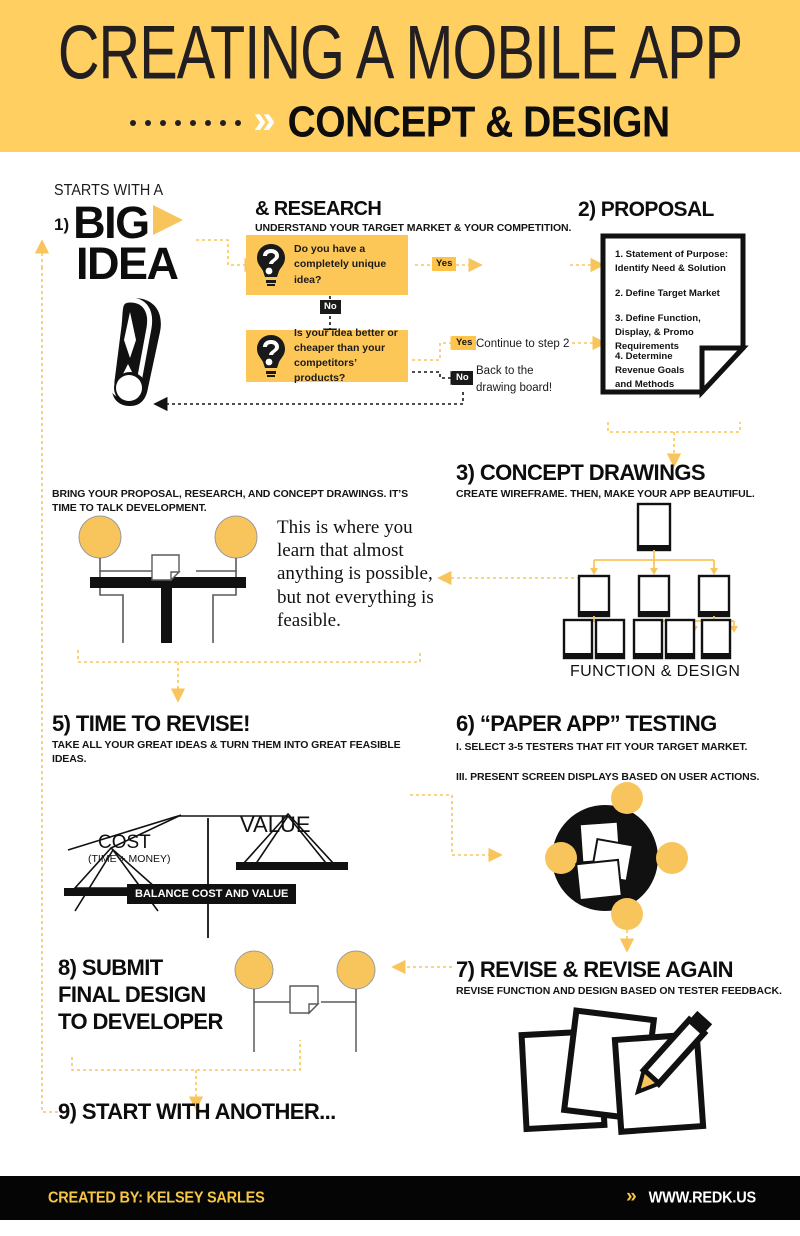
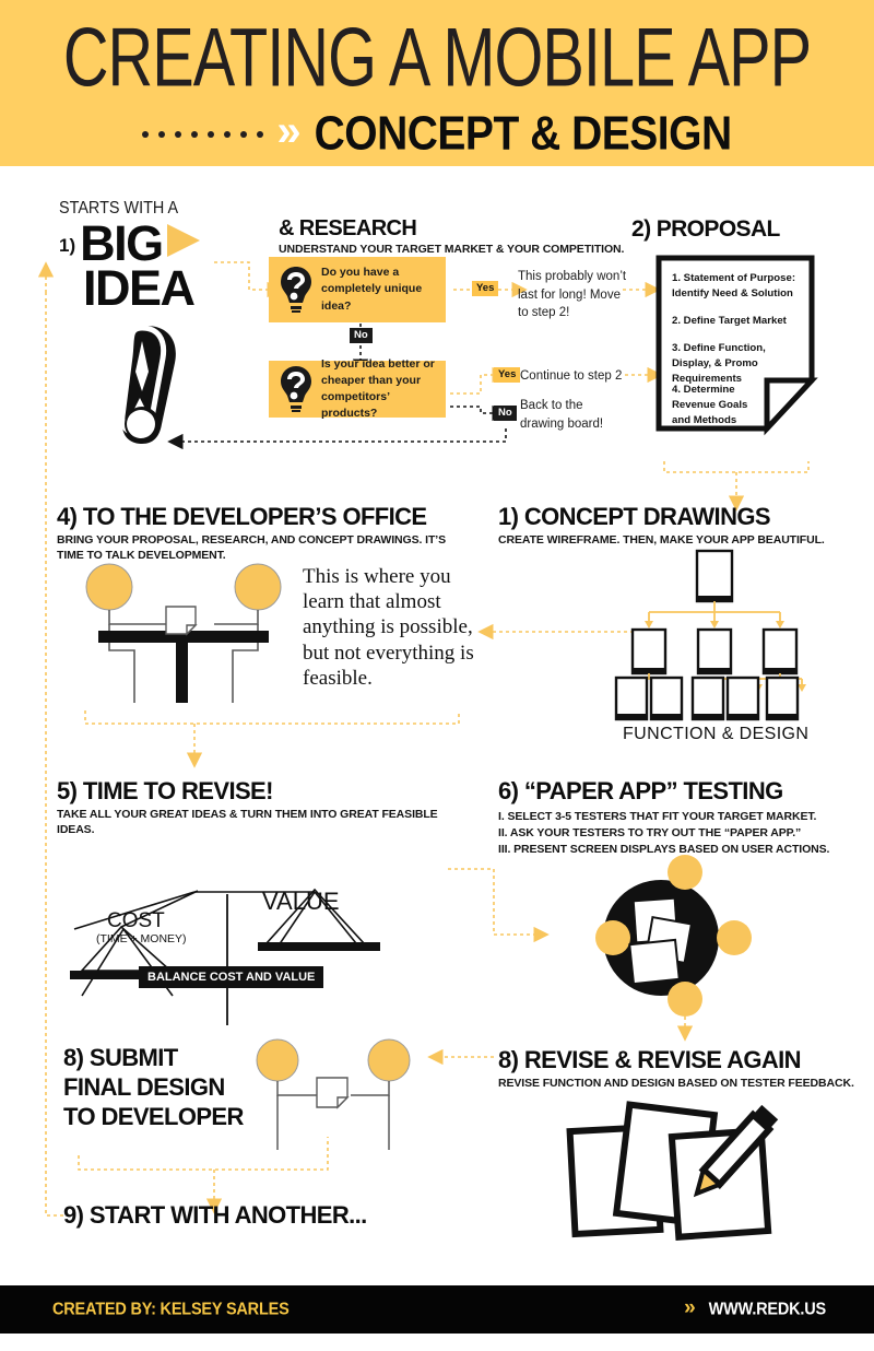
  CREATING A MOBILE APP
  »
  CONCEPT & DESIGN
  STARTS WITH A
  1)
  BIG
  IDEA
  & RESEARCH
  UNDERSTAND YOUR TARGET MARKET & YOUR COMPETITION.
  Do you have a completely unique idea?
  Yes
+ This probably won’t last for long! Move to step 2!
  No
  Is your idea better or cheaper than your competitors’ products?
  Yes
  Continue to step 2
  No
  Back to the drawing board!
  2) PROPOSAL
  1. Statement of Purpose: Identify Need & Solution
  2. Define Target Market
  3. Define Function, Display, & Promo Requirements
  4. Determine Revenue Goals and Methods
+ 4) TO THE DEVELOPER’S OFFICE
  BRING YOUR PROPOSAL, RESEARCH, AND CONCEPT DRAWINGS. IT’S TIME TO TALK DEVELOPMENT.
  This is where you learn that almost anything is possible, but not everything is feasible.
- 3) CONCEPT DRAWINGS
+ 1) CONCEPT DRAWINGS
  CREATE WIREFRAME. THEN, MAKE YOUR APP BEAUTIFUL.
  FUNCTION & DESIGN
  5) TIME TO REVISE!
  TAKE ALL YOUR GREAT IDEAS & TURN THEM INTO GREAT FEASIBLE IDEAS.
  COST
  (TIME + MONEY)
  VALUE
  BALANCE COST AND VALUE
  6) “PAPER APP” TESTING
  I. SELECT 3-5 TESTERS THAT FIT YOUR TARGET MARKET.
+ II. ASK YOUR TESTERS TO TRY OUT THE “PAPER APP.”
  III. PRESENT SCREEN DISPLAYS BASED ON USER ACTIONS.
- 7) REVISE & REVISE AGAIN
+ 8) REVISE & REVISE AGAIN
  REVISE FUNCTION AND DESIGN BASED ON TESTER FEEDBACK.
  8) SUBMIT
  FINAL DESIGN
  TO DEVELOPER
  9) START WITH ANOTHER...
  CREATED BY: KELSEY SARLES
  »
  WWW.REDK.US
